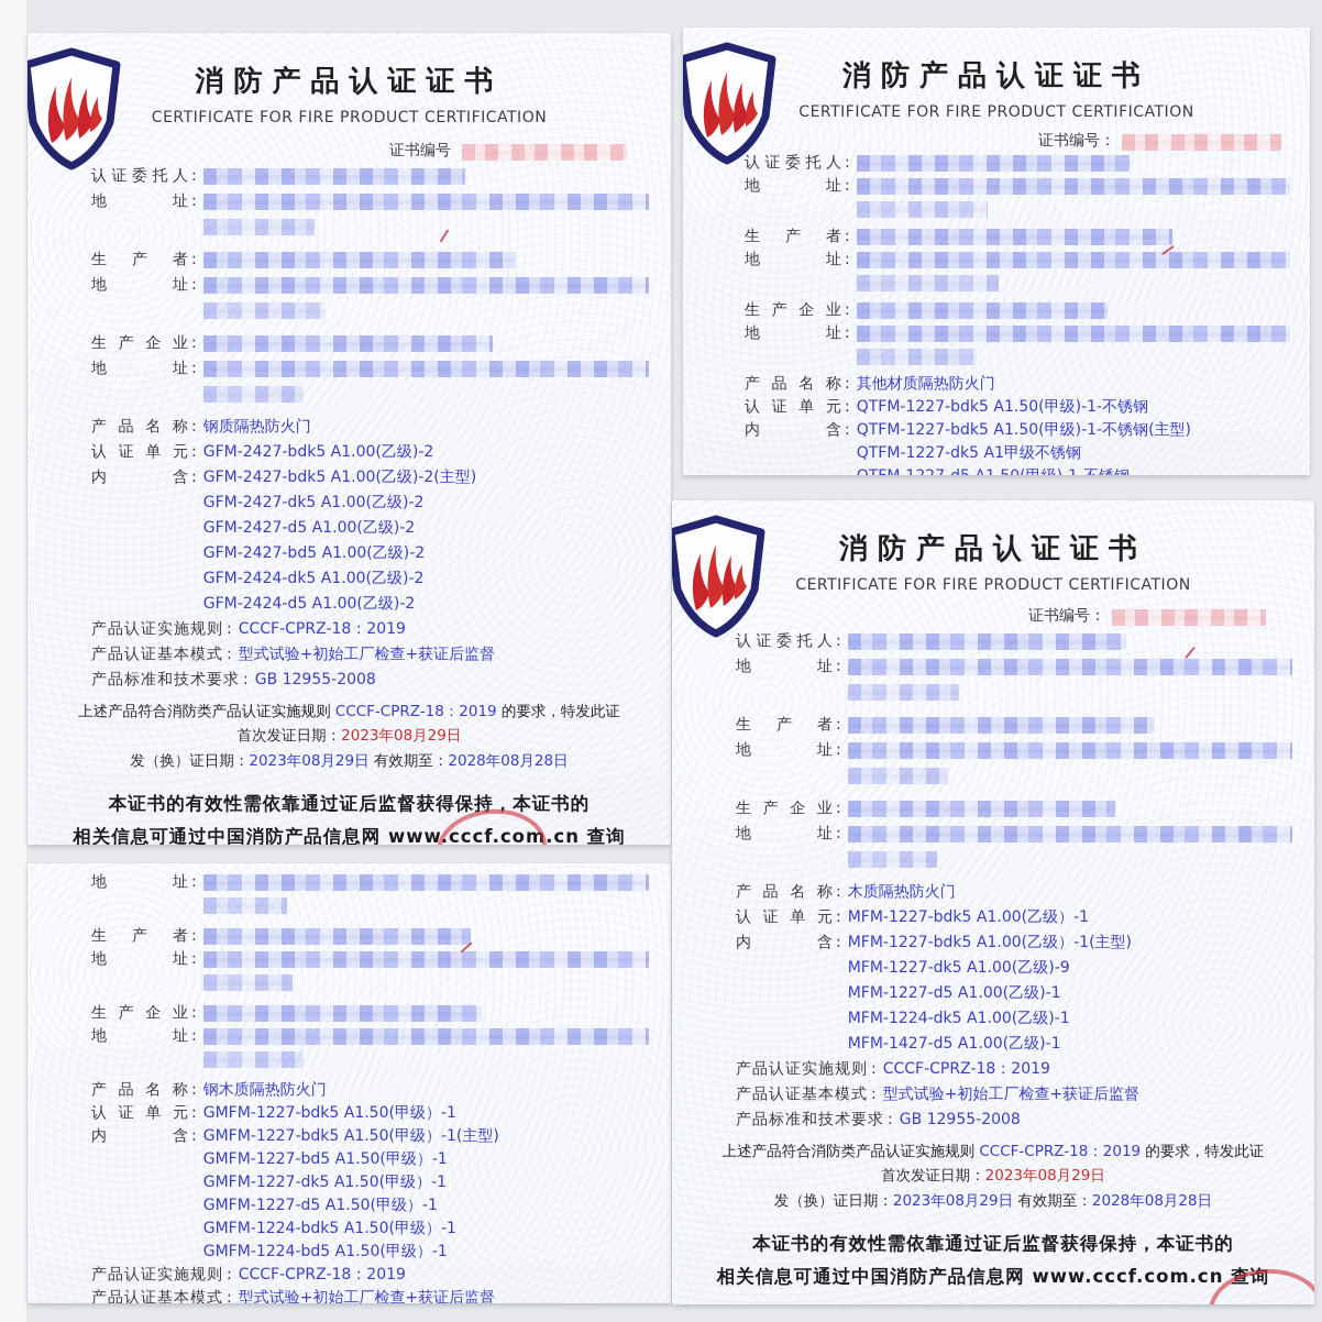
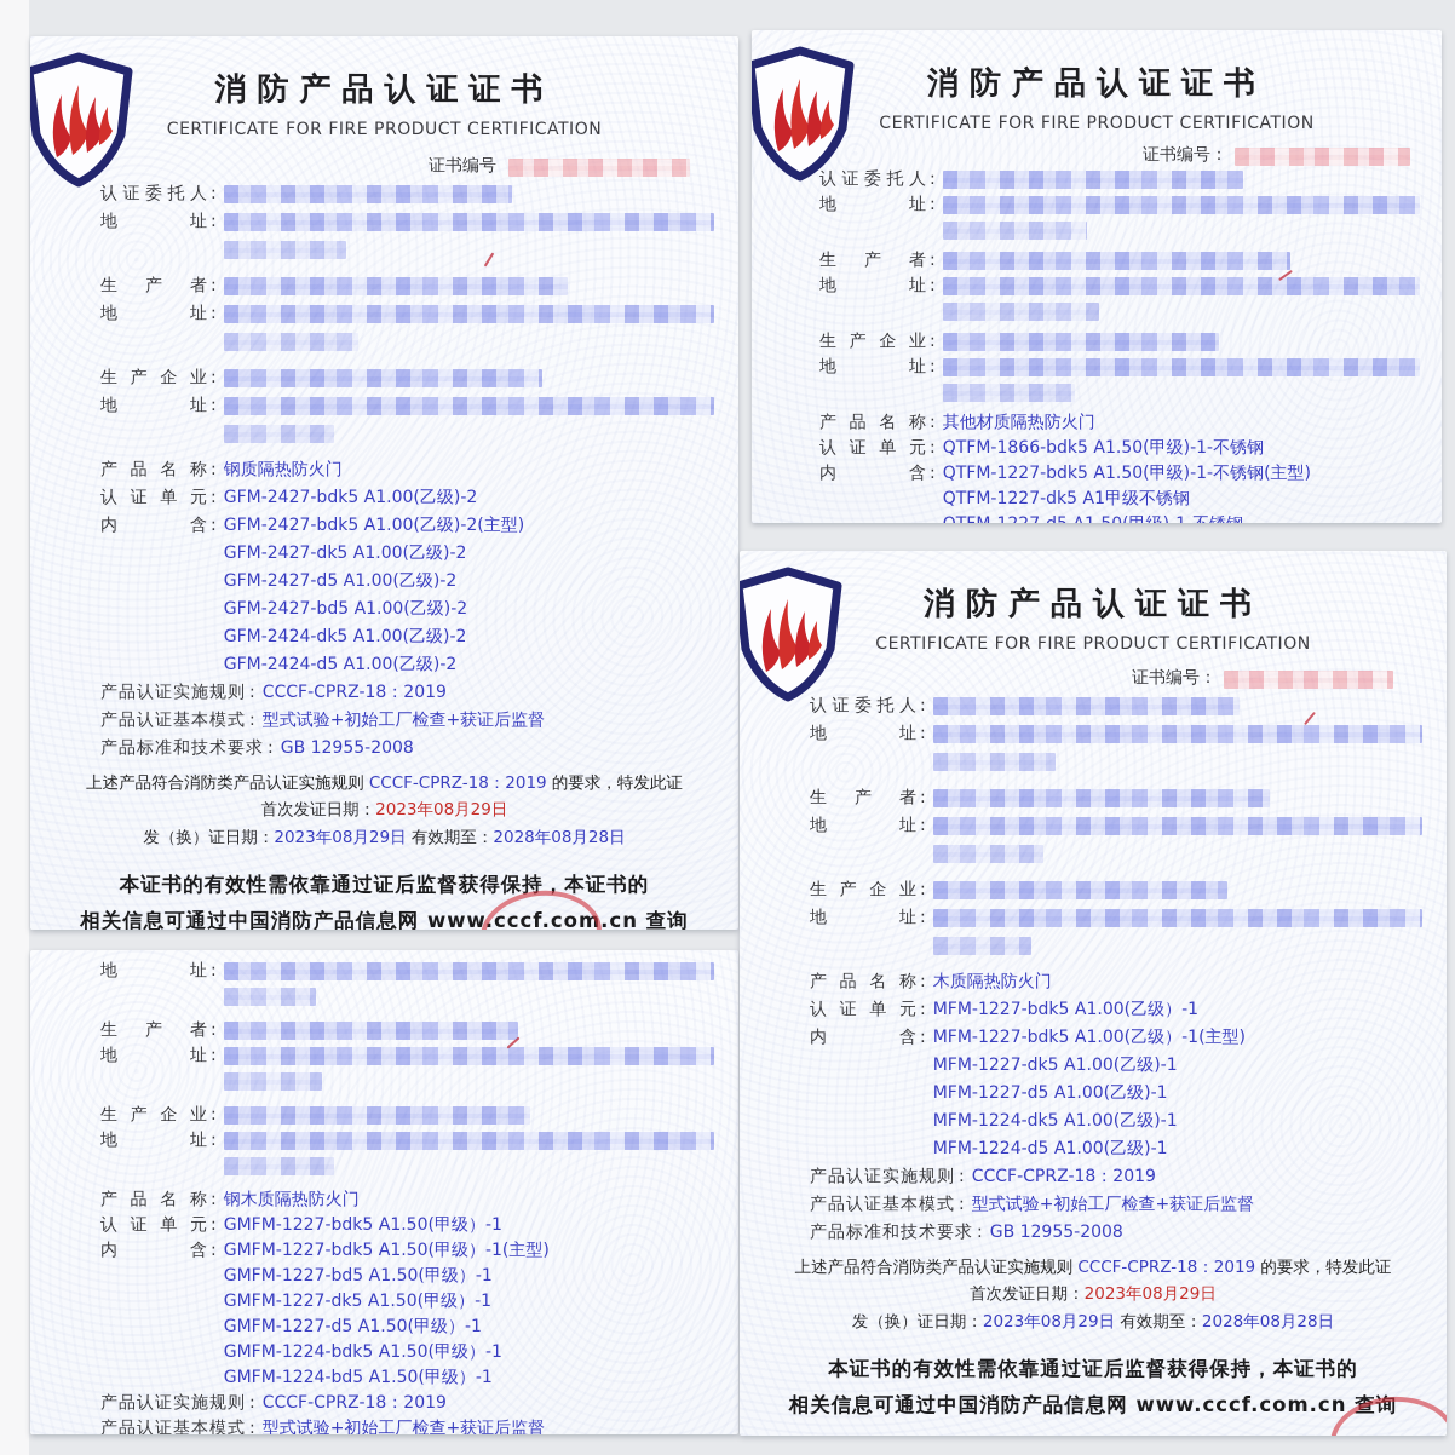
  消防产品认证证书
  CERTIFICATE FOR FIRE PRODUCT CERTIFICATION
  证书编号
  认证委托人
  :
  地址
  :
  生产者
  :
  地址
  :
  生产企业
  :
  地址
  :
  产品名称
  :
  钢质隔热防火门
  认证单元
  :
  GFM-2427-bdk5 A1.00(乙级)-2
  内含
  :
  GFM-2427-bdk5 A1.00(乙级)-2(主型)
  GFM-2427-dk5 A1.00(乙级)-2
  GFM-2427-d5 A1.00(乙级)-2
  GFM-2427-bd5 A1.00(乙级)-2
  GFM-2424-dk5 A1.00(乙级)-2
  GFM-2424-d5 A1.00(乙级)-2
  产品认证实施规则
  :
  CCCF-CPRZ-18：2019
  产品认证基本模式
  :
  型式试验+初始工厂检查+获证后监督
  产品标准和技术要求
  :
  GB 12955-2008
  上述产品符合消防类产品认证实施规则 CCCF-CPRZ-18：2019 的要求，特发此证
  首次发证日期：2023年08月29日
  发（换）证日期：2023年08月29日 有效期至：2028年08月28日
  本证书的有效性需依靠通过证后监督获得保持，本证书的
  相关信息可通过中国消防产品信息网 www.cccf.com.cn 查询
  消防产品认证证书
  CERTIFICATE FOR FIRE PRODUCT CERTIFICATION
  证书编号：
  认证委托人
  :
  地址
  :
  生产者
  :
  地址
  :
  生产企业
  :
  地址
  :
  产品名称
  :
  其他材质隔热防火门
  认证单元
  :
- QTFM-1227-bdk5 A1.50(甲级)-1-不锈钢
+ QTFM-1866-bdk5 A1.50(甲级)-1-不锈钢
  内含
  :
  QTFM-1227-bdk5 A1.50(甲级)-1-不锈钢(主型)
  QTFM-1227-dk5 A1甲级不锈钢
  地址
  :
  生产者
  :
  地址
  :
  生产企业
  :
  地址
  :
  产品名称
  :
  钢木质隔热防火门
  认证单元
  :
  GMFM-1227-bdk5 A1.50(甲级）-1
  内含
  :
  GMFM-1227-bdk5 A1.50(甲级）-1(主型)
  GMFM-1227-bd5 A1.50(甲级）-1
  GMFM-1227-dk5 A1.50(甲级）-1
  GMFM-1227-d5 A1.50(甲级）-1
  GMFM-1224-bdk5 A1.50(甲级）-1
  GMFM-1224-bd5 A1.50(甲级）-1
  产品认证实施规则
  :
  CCCF-CPRZ-18：2019
  产品认证基本模式
  :
  型式试验+初始工厂检查+获证后监督
  消防产品认证证书
  CERTIFICATE FOR FIRE PRODUCT CERTIFICATION
  证书编号：
  认证委托人
  :
  地址
  :
  生产者
  :
  地址
  :
  生产企业
  :
  地址
  :
  产品名称
  :
  木质隔热防火门
  认证单元
  :
  MFM-1227-bdk5 A1.00(乙级）-1
  内含
  :
  MFM-1227-bdk5 A1.00(乙级）-1(主型)
- MFM-1227-dk5 A1.00(乙级)-9
+ MFM-1227-dk5 A1.00(乙级)-1
  MFM-1227-d5 A1.00(乙级)-1
  MFM-1224-dk5 A1.00(乙级)-1
- MFM-1427-d5 A1.00(乙级)-1
+ MFM-1224-d5 A1.00(乙级)-1
  产品认证实施规则
  :
  CCCF-CPRZ-18：2019
  产品认证基本模式
  :
  型式试验+初始工厂检查+获证后监督
  产品标准和技术要求
  :
  GB 12955-2008
  上述产品符合消防类产品认证实施规则 CCCF-CPRZ-18：2019 的要求，特发此证
  首次发证日期：2023年08月29日
  发（换）证日期：2023年08月29日 有效期至：2028年08月28日
  本证书的有效性需依靠通过证后监督获得保持，本证书的
  相关信息可通过中国消防产品信息网 www.cccf.com.cn 查询
